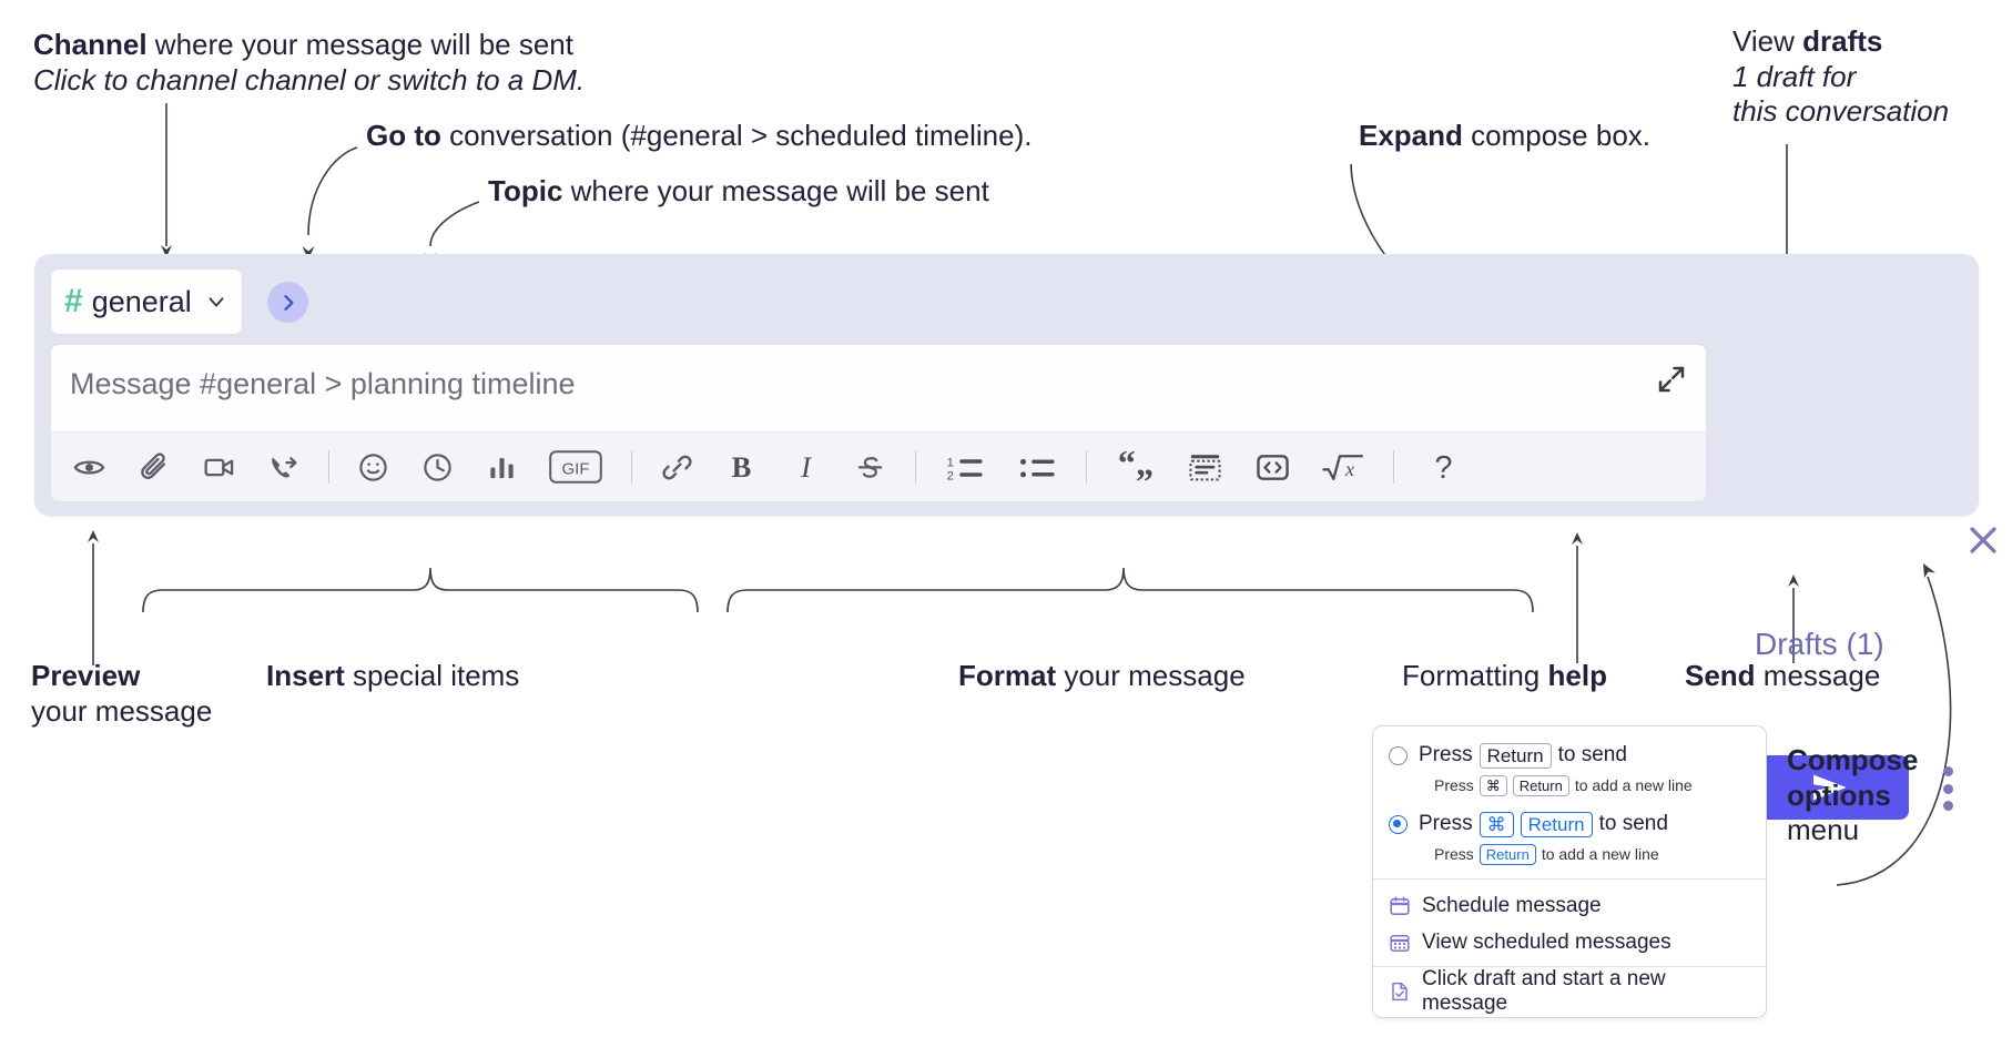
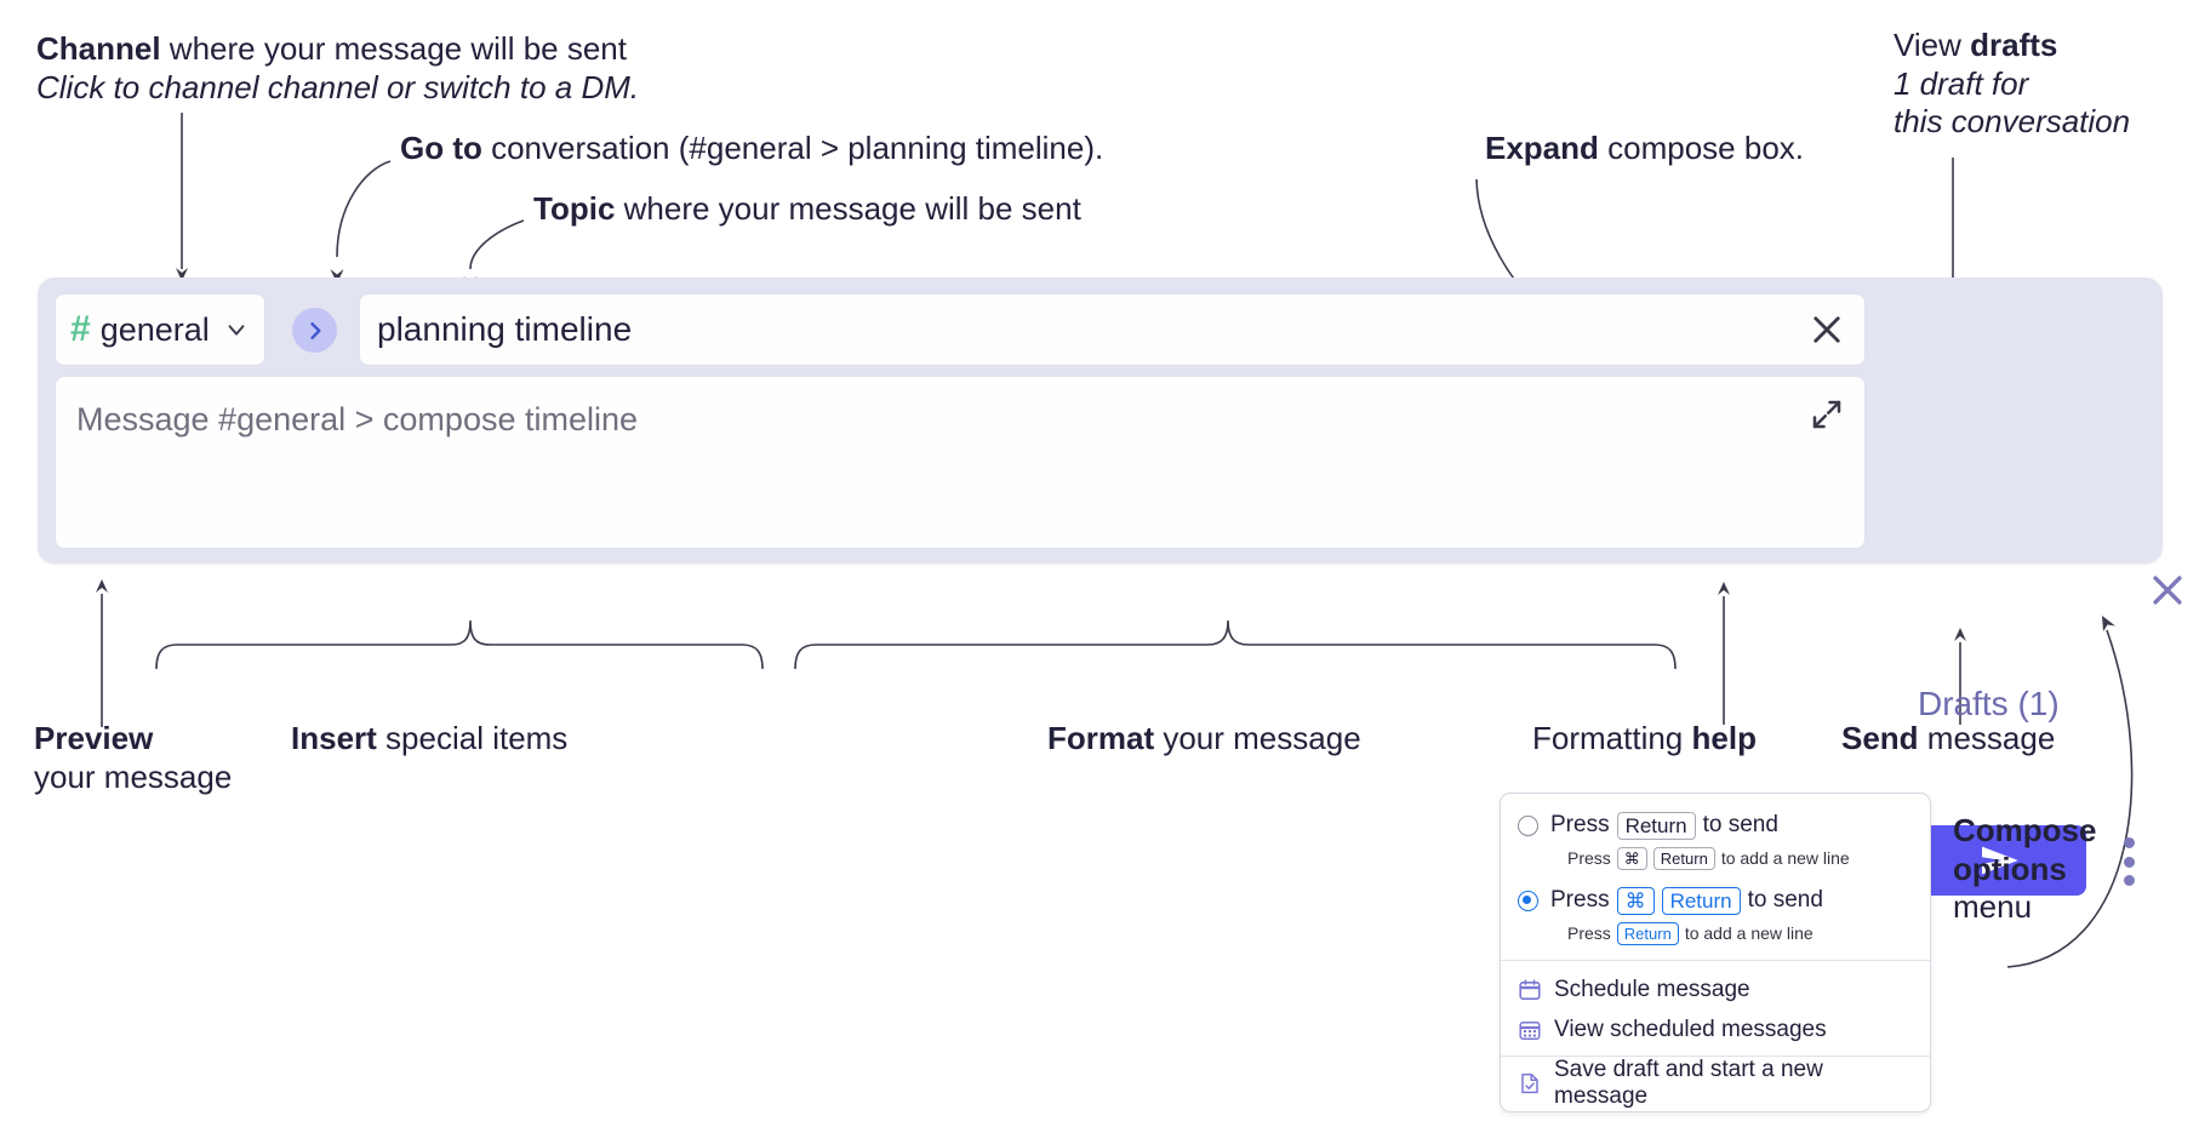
  Channel where your message will be sent
  Click to channel channel or switch to a DM.
- Go to conversation (#general > scheduled timeline).
+ Go to conversation (#general > planning timeline).
  Topic where your message will be sent
  Expand compose box.
  View drafts
  1 draft for
  this conversation
  #
  general
+ planning timeline
- Message #general > planning timeline
+ Message #general > compose timeline
- GIF
- B
- I
- 1
- 2
- “„
- x
- ?
  Drafts (1)
  Preview
  your message
  Insert special items
  Format your message
  Formatting help
  Send message
  Compose
  options
  menu
  Press
  Return
  to send
  Press
  ⌘
  Return
  to add a new line
  Press
  ⌘
  Return
  to send
  Press
  Return
  to add a new line
  Schedule message
  View scheduled messages
- Click draft and start a new message
+ Save draft and start a new message
